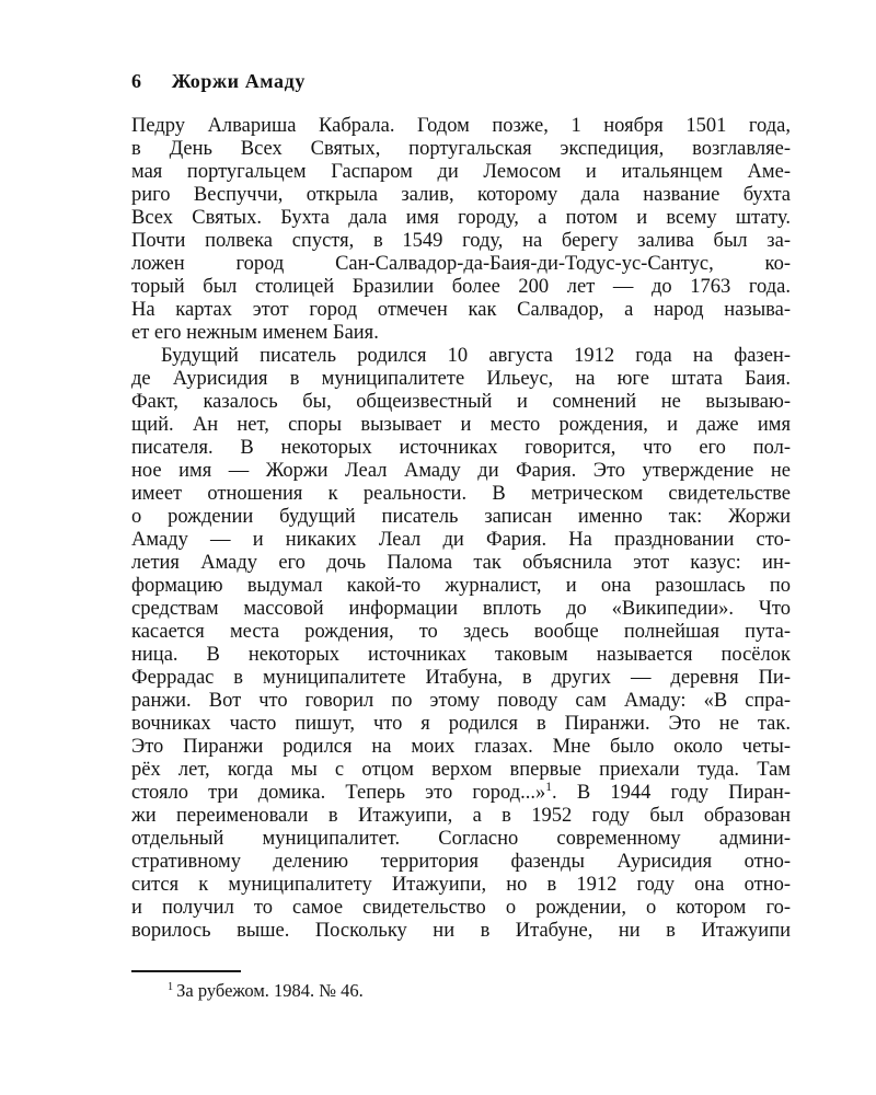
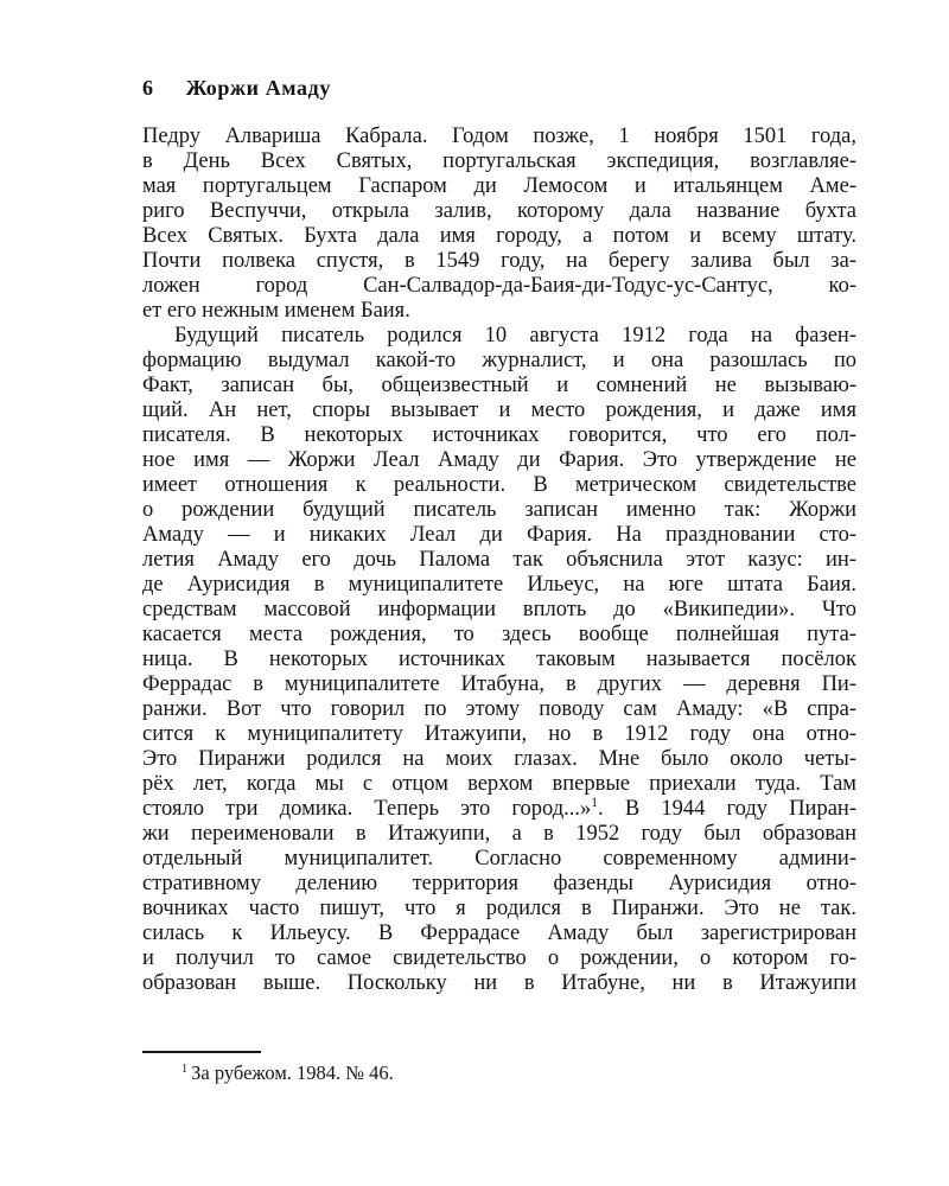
  6 Жоржи Амаду
  Педру Алвариша Кабрала. Годом позже, 1 ноября 1501 года,
  в День Всех Святых, португальская экспедиция, возглавляе-
  мая португальцем Гаспаром ди Лемосом и итальянцем Аме-
  риго Веспуччи, открыла залив, которому дала название бухта
  Всех Святых. Бухта дала имя городу, а потом и всему штату.
  Почти полвека спустя, в 1549 году, на берегу залива был за-
  ложен город Сан-Салвадор-да-Баия-ди-Тодус-ус-Сантус, ко-
- торый был столицей Бразилии более 200 лет — до 1763 года.
- На картах этот город отмечен как Салвадор, а народ называ-
  ет его нежным именем Баия.
  Будущий писатель родился 10 августа 1912 года на фазен-
- де Аурисидия в муниципалитете Ильеус, на юге штата Баия.
+ формацию выдумал какой-то журналист, и она разошлась по
- Факт, казалось бы, общеизвестный и сомнений не вызываю-
+ Факт, записан бы, общеизвестный и сомнений не вызываю-
  щий. Ан нет, споры вызывает и место рождения, и даже имя
  писателя. В некоторых источниках говорится, что его пол-
  ное имя — Жоржи Леал Амаду ди Фария. Это утверждение не
  имеет отношения к реальности. В метрическом свидетельстве
  о рождении будущий писатель записан именно так: Жоржи
  Амаду — и никаких Леал ди Фария. На праздновании сто-
  летия Амаду его дочь Палома так объяснила этот казус: ин-
- формацию выдумал какой-то журналист, и она разошлась по
+ де Аурисидия в муниципалитете Ильеус, на юге штата Баия.
  средствам массовой информации вплоть до «Википедии». Что
  касается места рождения, то здесь вообще полнейшая пута-
  ница. В некоторых источниках таковым называется посёлок
  Феррадас в муниципалитете Итабуна, в других — деревня Пи-
  ранжи. Вот что говорил по этому поводу сам Амаду: «В спра-
- вочниках часто пишут, что я родился в Пиранжи. Это не так.
+ сится к муниципалитету Итажуипи, но в 1912 году она отно-
  Это Пиранжи родился на моих глазах. Мне было около четы-
  рёх лет, когда мы с отцом верхом впервые приехали туда. Там
  стояло три домика. Теперь это город...»1. В 1944 году Пиран-
  жи переименовали в Итажуипи, а в 1952 году был образован
  отдельный муниципалитет. Согласно современному админи-
  стративному делению территория фазенды Аурисидия отно-
- сится к муниципалитету Итажуипи, но в 1912 году она отно-
+ вочниках часто пишут, что я родился в Пиранжи. Это не так.
+ силась к Ильеусу. В Феррадасе Амаду был зарегистрирован
  и получил то самое свидетельство о рождении, о котором го-
- ворилось выше. Поскольку ни в Итабуне, ни в Итажуипи
+ образован выше. Поскольку ни в Итабуне, ни в Итажуипи
  1 За рубежом. 1984. № 46.
